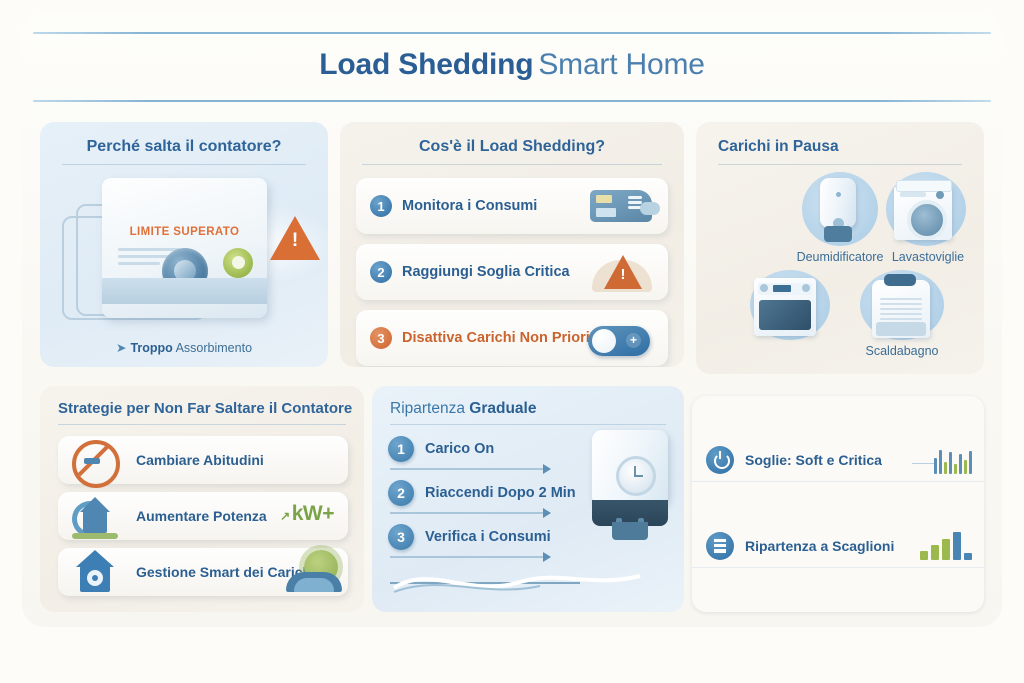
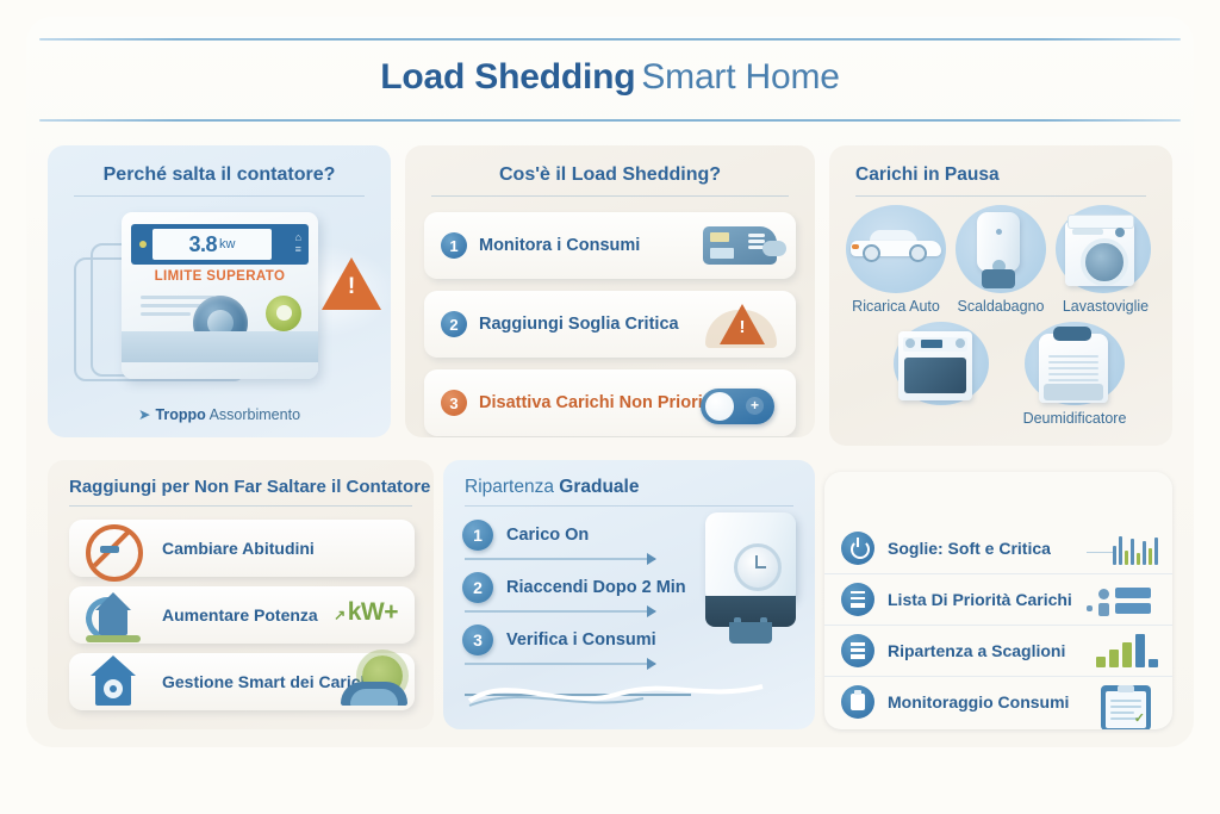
  Load Shedding Smart Home
  Perché salta il contatore?
+ 3.8
+ kw
+ ⌂
+ ≡
  LIMITE SUPERATO
  ➤ Troppo Assorbimento
  Cos'è il Load Shedding?
  1
  Monitora i Consumi
  2
  Raggiungi Soglia Critica
  3
  Disattiva Carichi Non Prior
  +
  Carichi in Pausa
+ Ricarica Auto
- Deumidificatore
+ Scaldabagno
  Lavastoviglie
- Scaldabagno
+ Deumidificatore
- Strategie per Non Far Saltare il Contatore
+ Raggiungi per Non Far Saltare il Contatore
  Cambiare Abitudini
  Aumentare Potenza
  ↗ kW+
  Gestione Smart dei Cari
  Ripartenza Graduale
  1
  Carico On
  2
  Riaccendi Dopo 2 Min
  3
  Verifica i Consumi
  Soglie: Soft e Critica
+ Lista Di Priorità Carichi
  Ripartenza a Scaglioni
+ Monitoraggio Consumi
+ ✓
